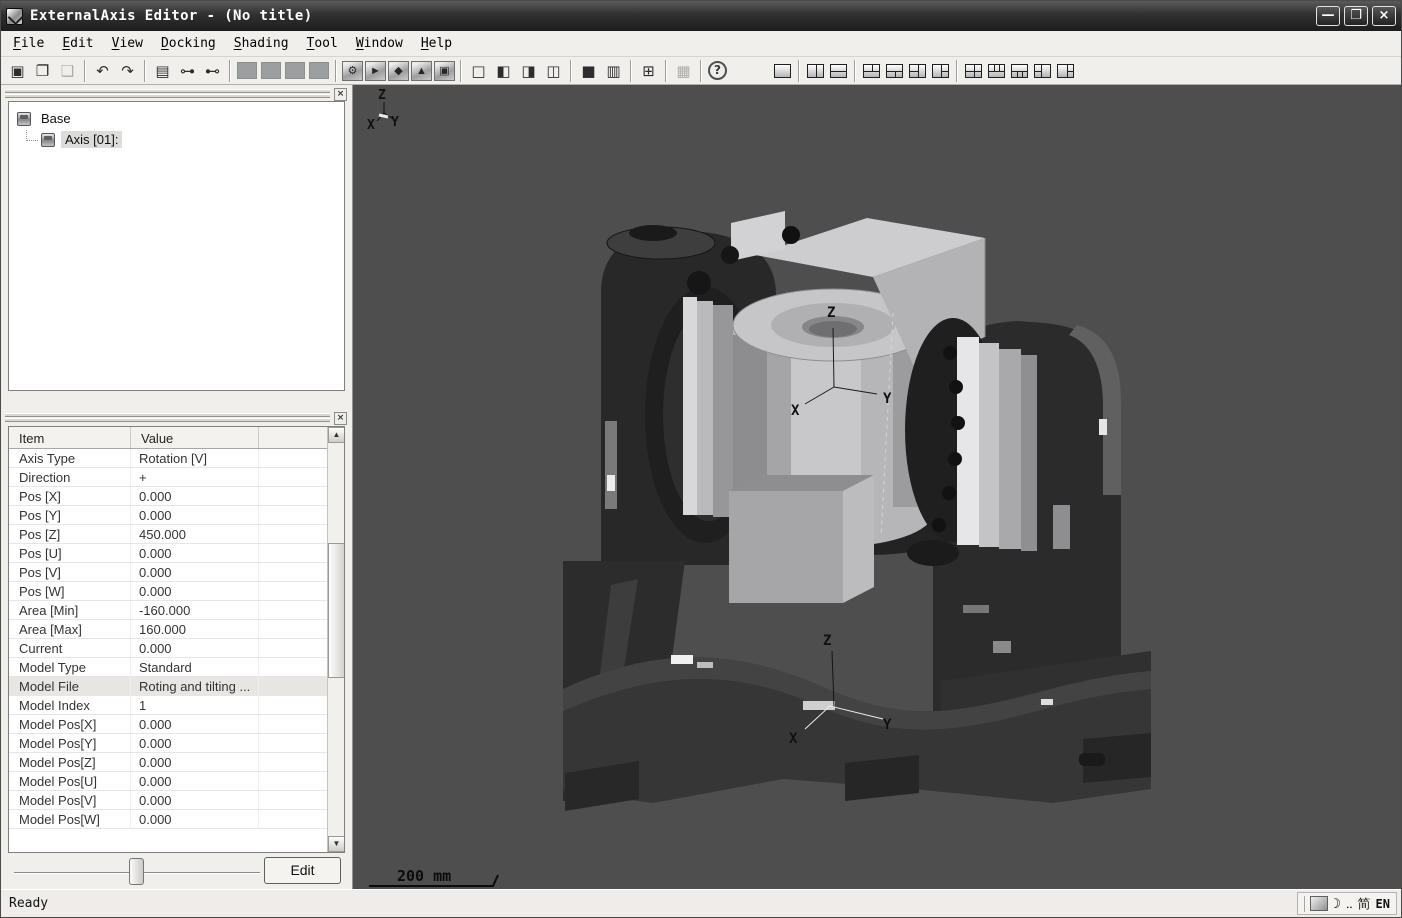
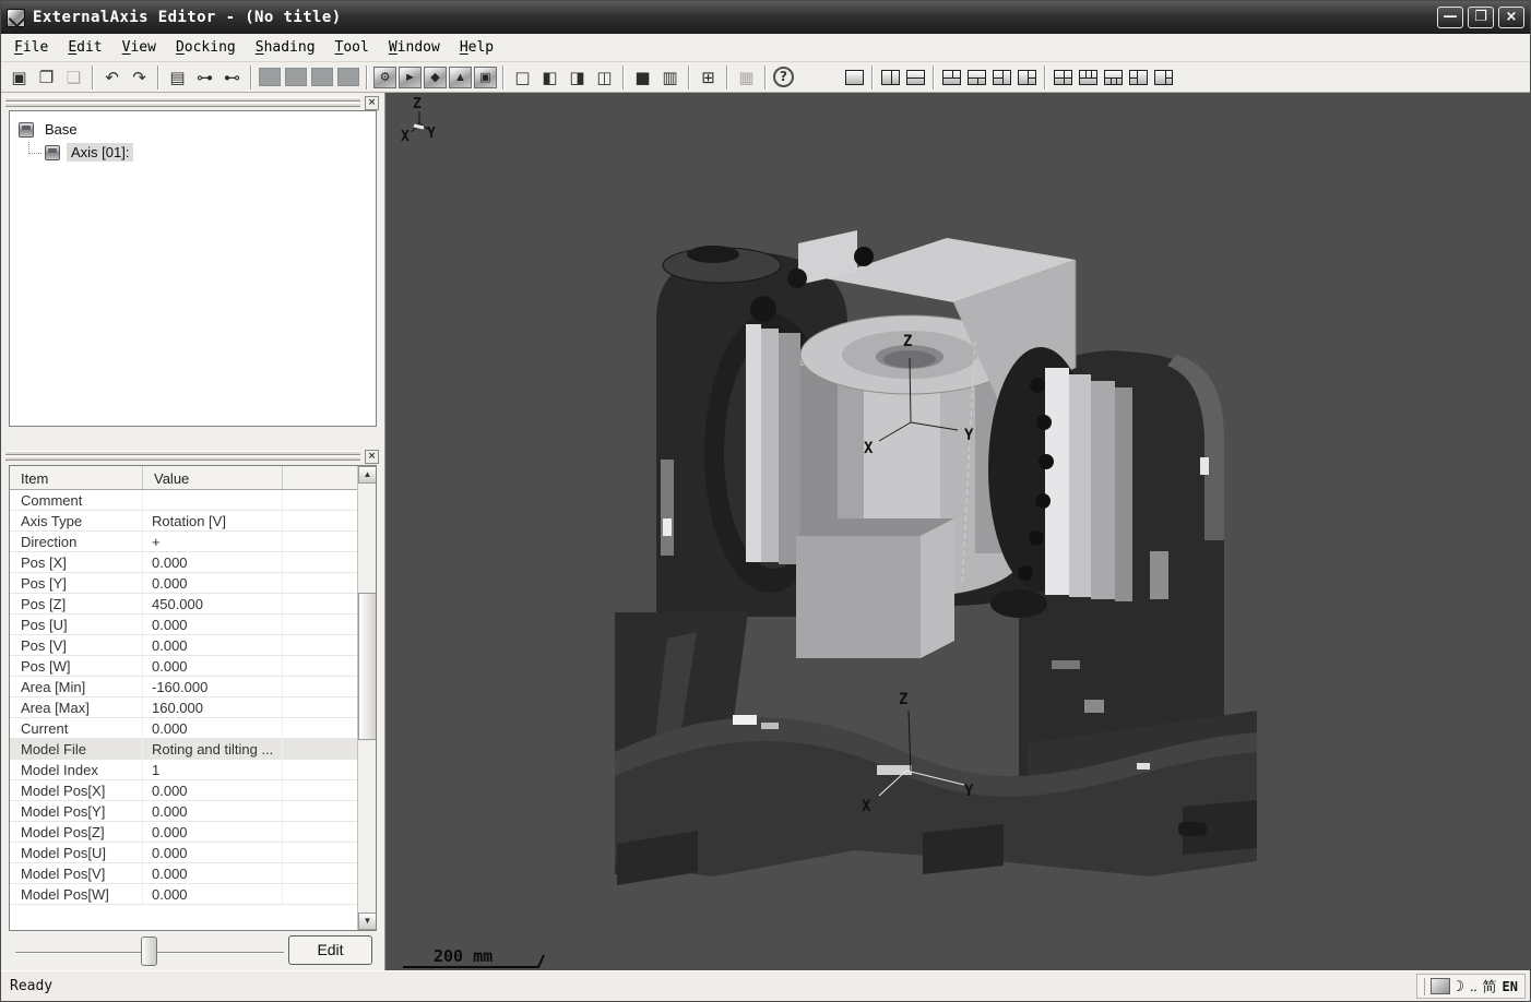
  ExternalAxis Editor - (No title)
  —
  ❐
  ×
  File
  Edit
  View
  Docking
  Shading
  Tool
  Window
  Help
  ▣
  ❐
  ❑
  ↶
  ↷
  ▤
  ⊶
  ⊷
  ⚙
  ►
  ◆
  ▲
  ▣
  □
  ◧
  ◨
  ◫
  ■
  ▥
  ⊞
  ▦
  ?
  ×
  Base
  Axis [01]:
  ×
  Item
  Value
+ Comment
  Axis Type
  Rotation [V]
  Direction
  +
  Pos [X]
  0.000
  Pos [Y]
  0.000
  Pos [Z]
  450.000
  Pos [U]
  0.000
  Pos [V]
  0.000
  Pos [W]
  0.000
  Area [Min]
  -160.000
  Area [Max]
  160.000
  Current
  0.000
- Model Type
- Standard
  Model File
  Roting and tilting ...
  Model Index
  1
  Model Pos[X]
  0.000
  Model Pos[Y]
  0.000
  Model Pos[Z]
  0.000
  Model Pos[U]
  0.000
  Model Pos[V]
  0.000
  Model Pos[W]
  0.000
  ▲
  ▼
  Edit
  Z
  X
  Y
  Z
  X
  Y
  Z
  X
  Y
  200 mm
  Ready
  ☽
  ‥
  简
  EN
